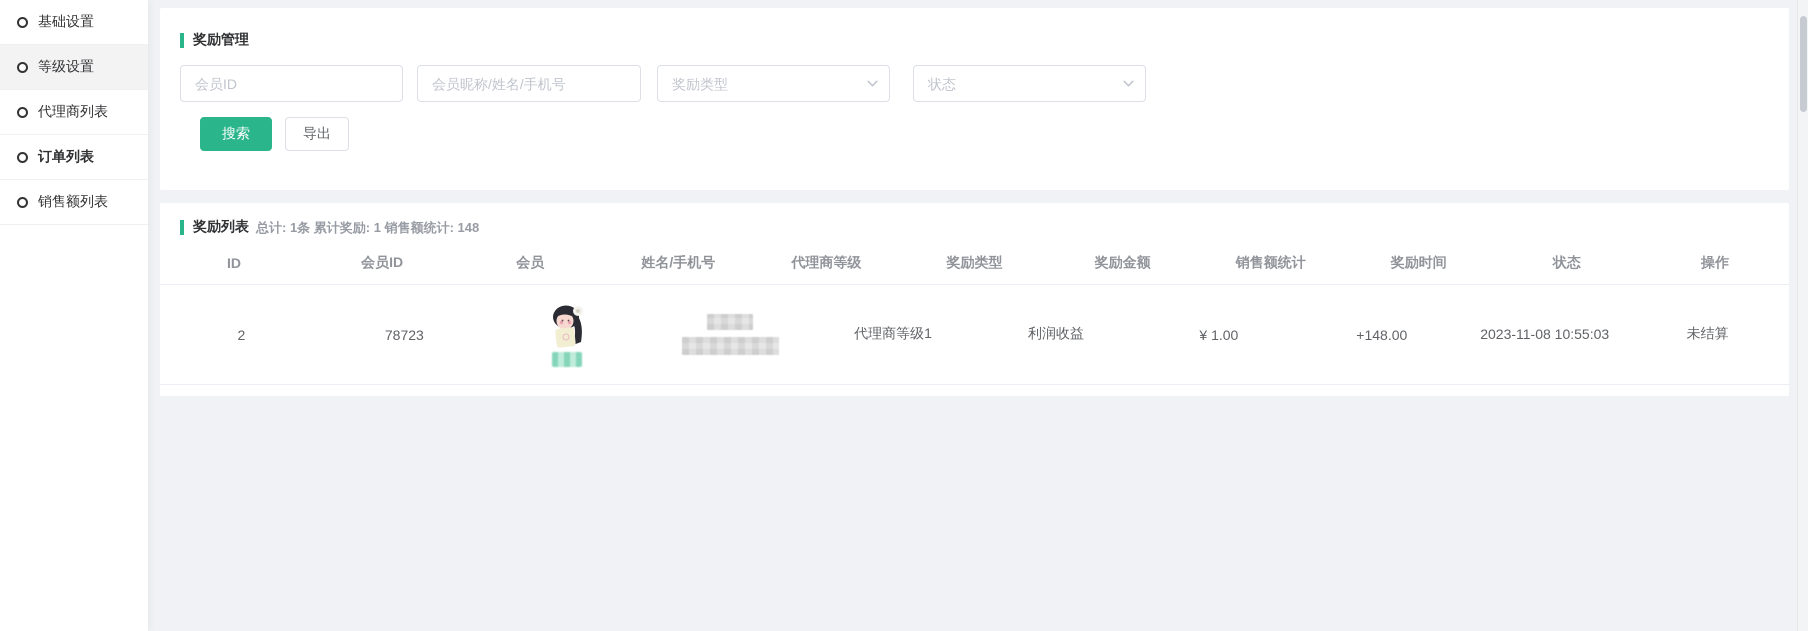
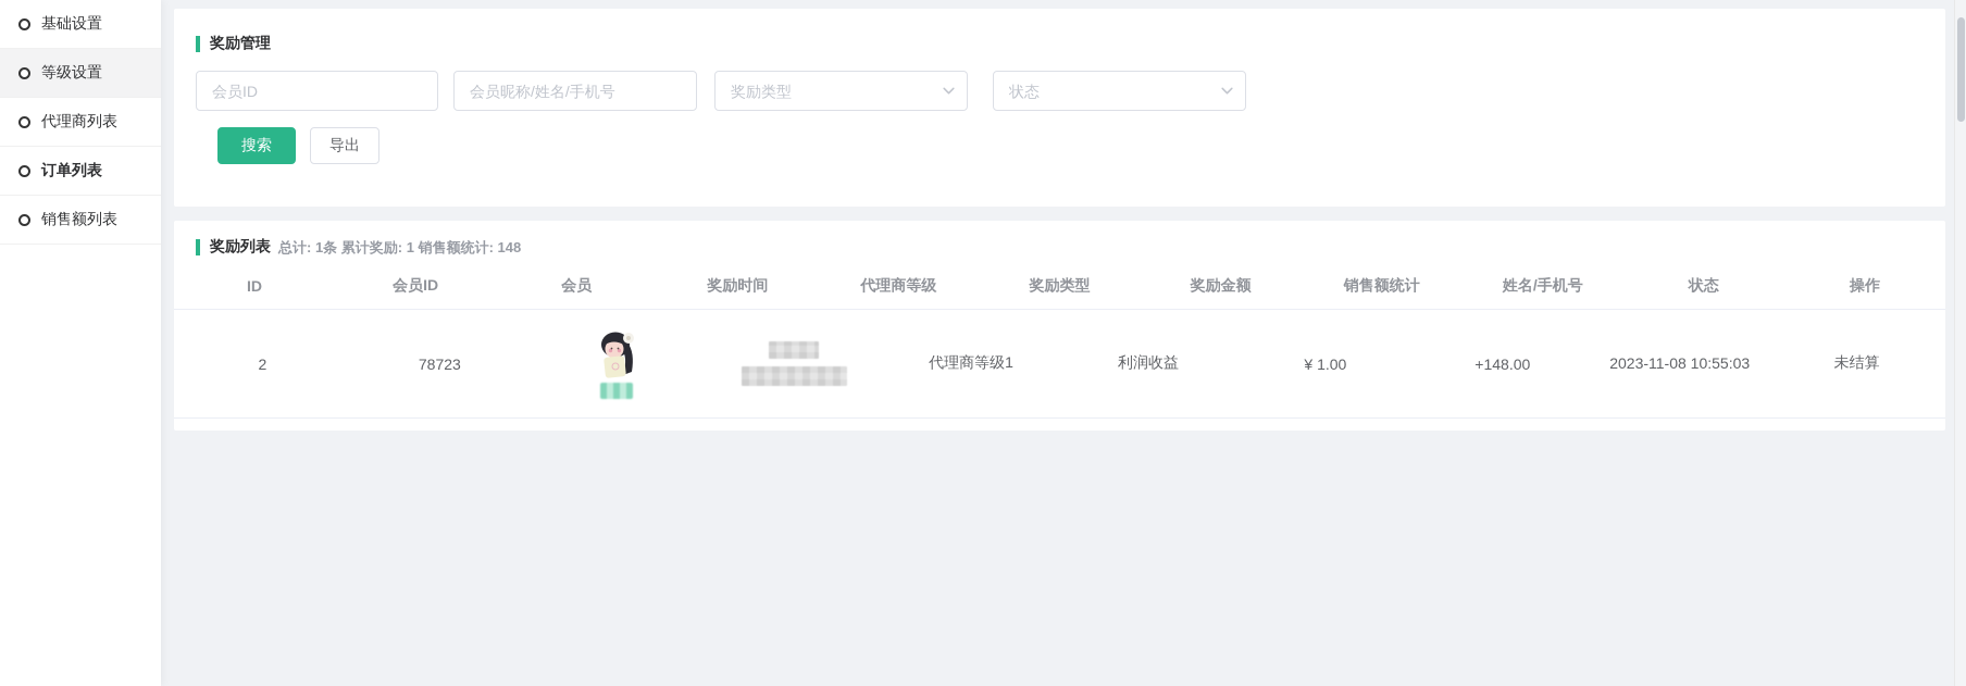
  基础设置
  等级设置
  代理商列表
  订单列表
  销售额列表
  奖励管理
  会员ID
  会员昵称/姓名/手机号
  奖励类型
  状态
  搜索
  导出
  奖励列表
  总计: 1条 累计奖励: 1 销售额统计: 148
  ID
  会员ID
  会员
- 姓名/手机号
+ 奖励时间
  代理商等级
  奖励类型
  奖励金额
  销售额统计
- 奖励时间
+ 姓名/手机号
  状态
  操作
  2
  78723
  代理商等级1
  利润收益
  ¥ 1.00
  +148.00
  2023-11-08 10:55:03
  未结算
